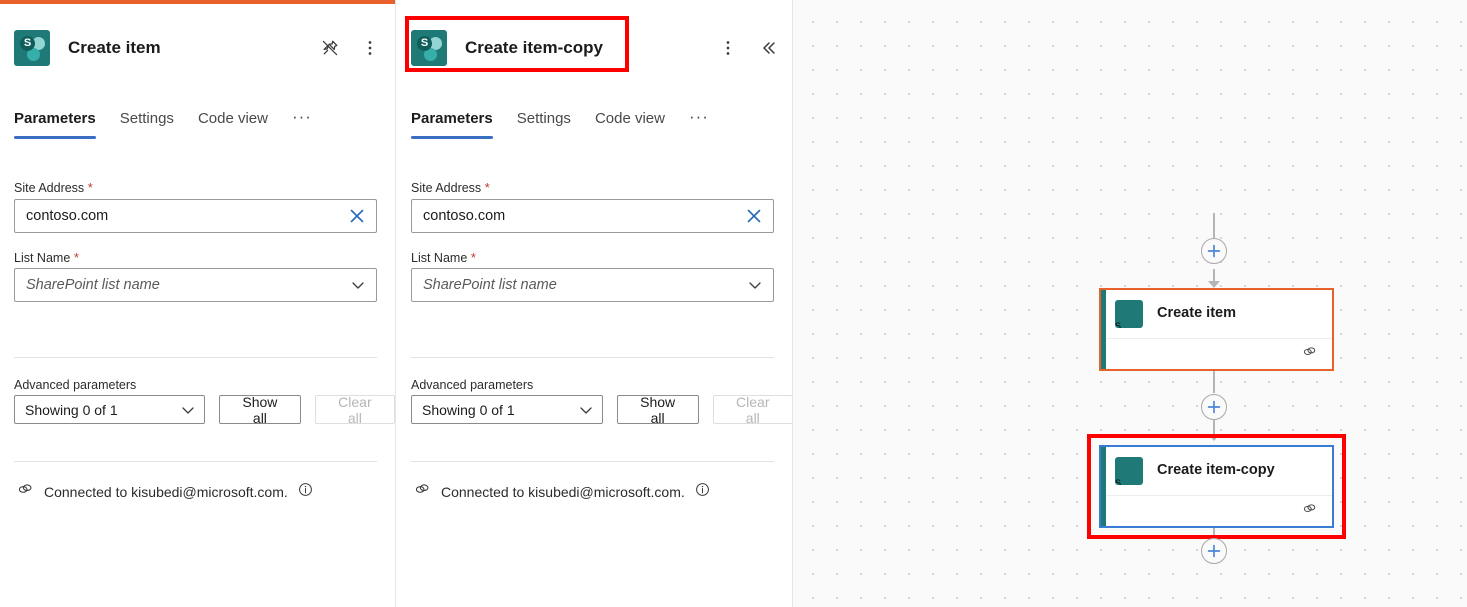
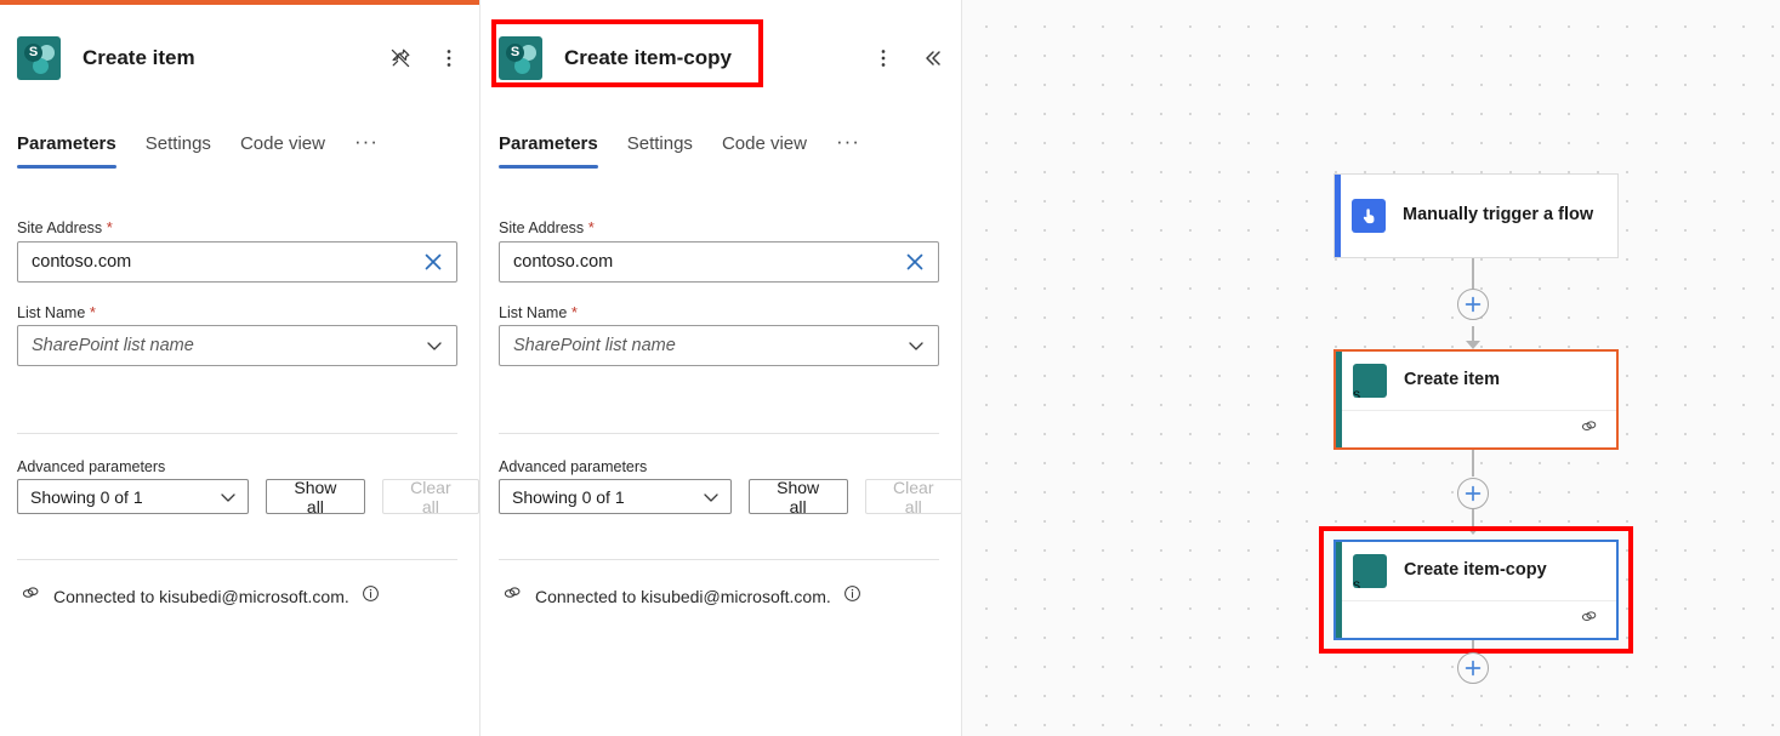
  S
  Create item
  Parameters
  Settings
  Code view
  ···
  Site Address *
  contoso.com
  List Name *
  SharePoint list name
  Advanced parameters
  Showing 0 of 1
  Show all
  Clear all
  Connected to kisubedi@microsoft.com.
  S
  Create item-copy
  Parameters
  Settings
  Code view
  ···
  Site Address *
  contoso.com
  List Name *
  SharePoint list name
  Advanced parameters
  Showing 0 of 1
  Show all
  Clear all
  Connected to kisubedi@microsoft.com.
+ Manually trigger a flow
  S
  Create item
  S
  Create item-copy
